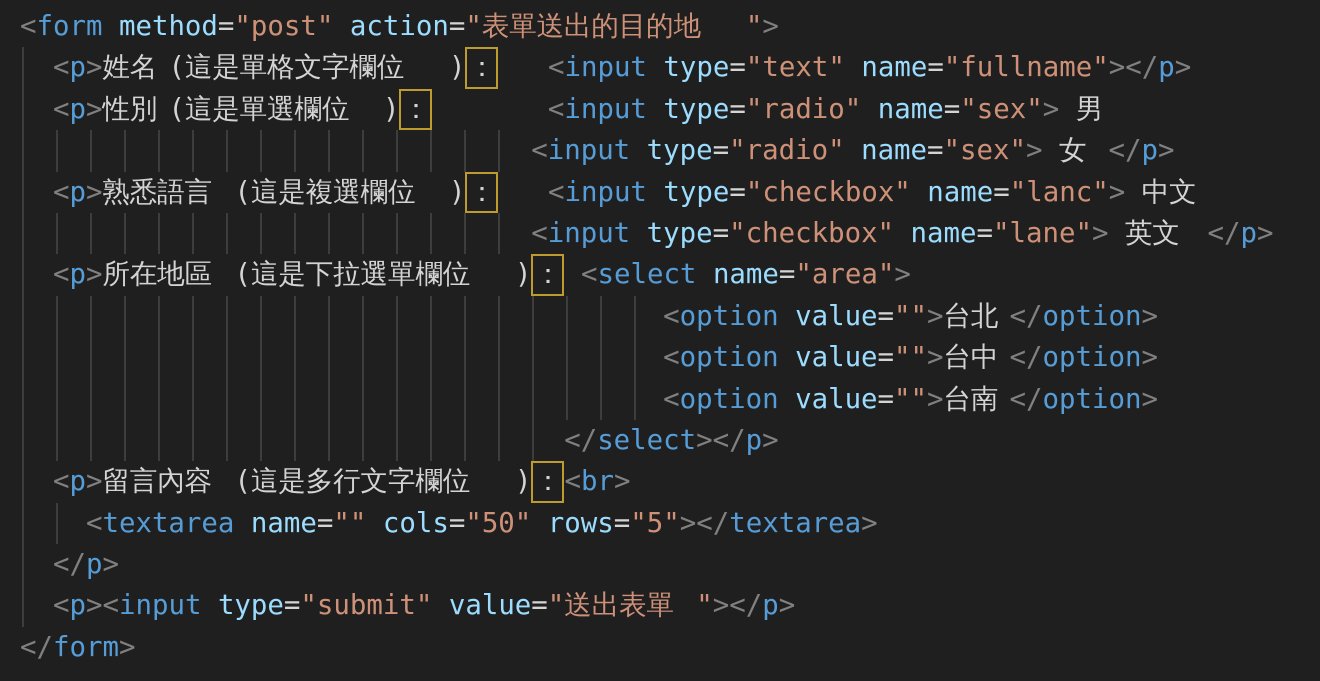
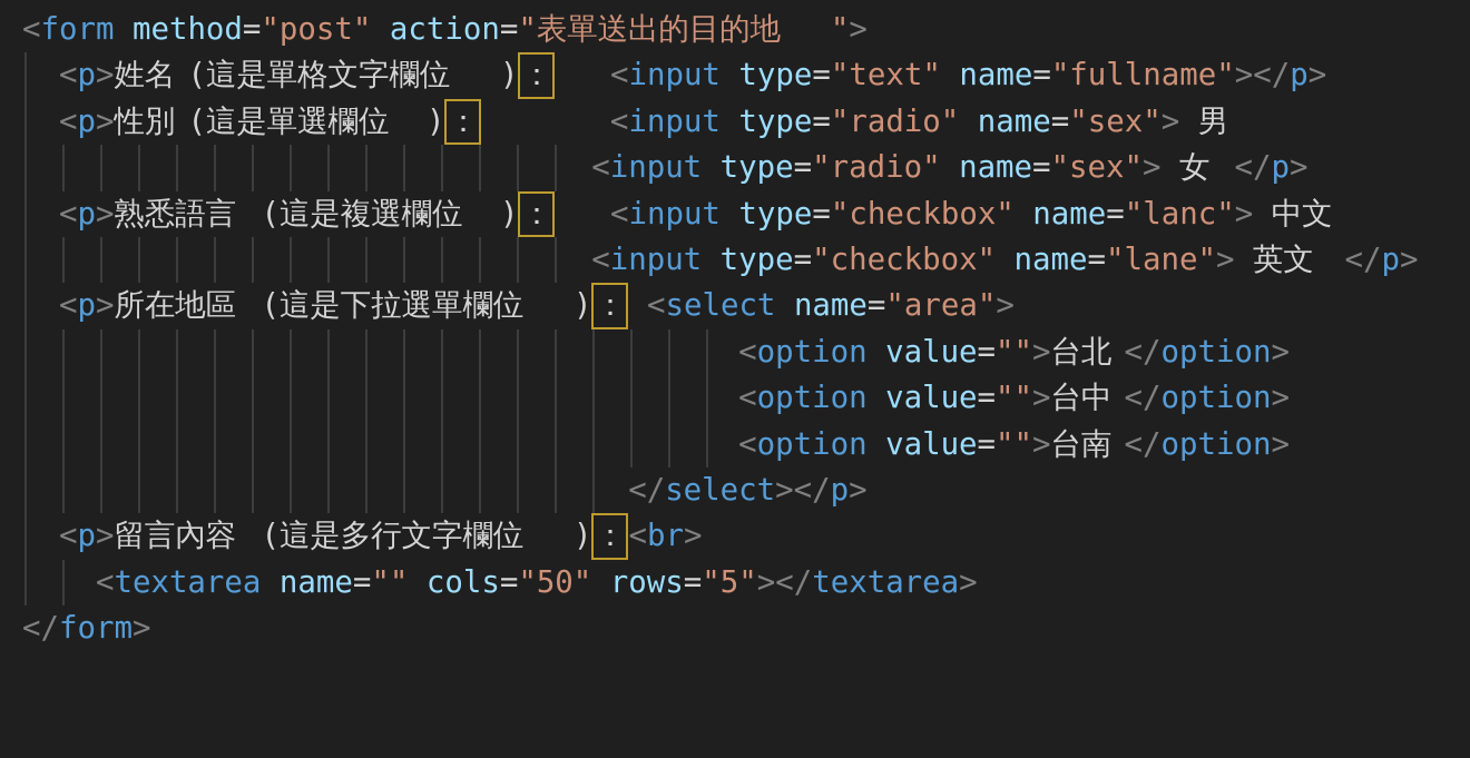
  <form method="post" action="表單送出的目的地 ">
  <p>姓名 (這是單格文字欄位 )： <input type="text" name="fullname"></p>
  <p>性別 (這是單選欄位 )： <input type="radio" name="sex"> 男
  <input type="radio" name="sex"> 女 </p>
  <p>熟悉語言 (這是複選欄位 )： <input type="checkbox" name="lanc"> 中文
  <input type="checkbox" name="lane"> 英文 </p>
  <p>所在地區 (這是下拉選單欄位 )： <select name="area">
  <option value="">台北 </option>
  <option value="">台中 </option>
  <option value="">台南 </option>
  </select></p>
  <p>留言內容 (這是多行文字欄位 )：<br>
  <textarea name="" cols="50" rows="5"></textarea>
- </p>
- <p><input type="submit" value="送出表單 "></p>
  </form>
